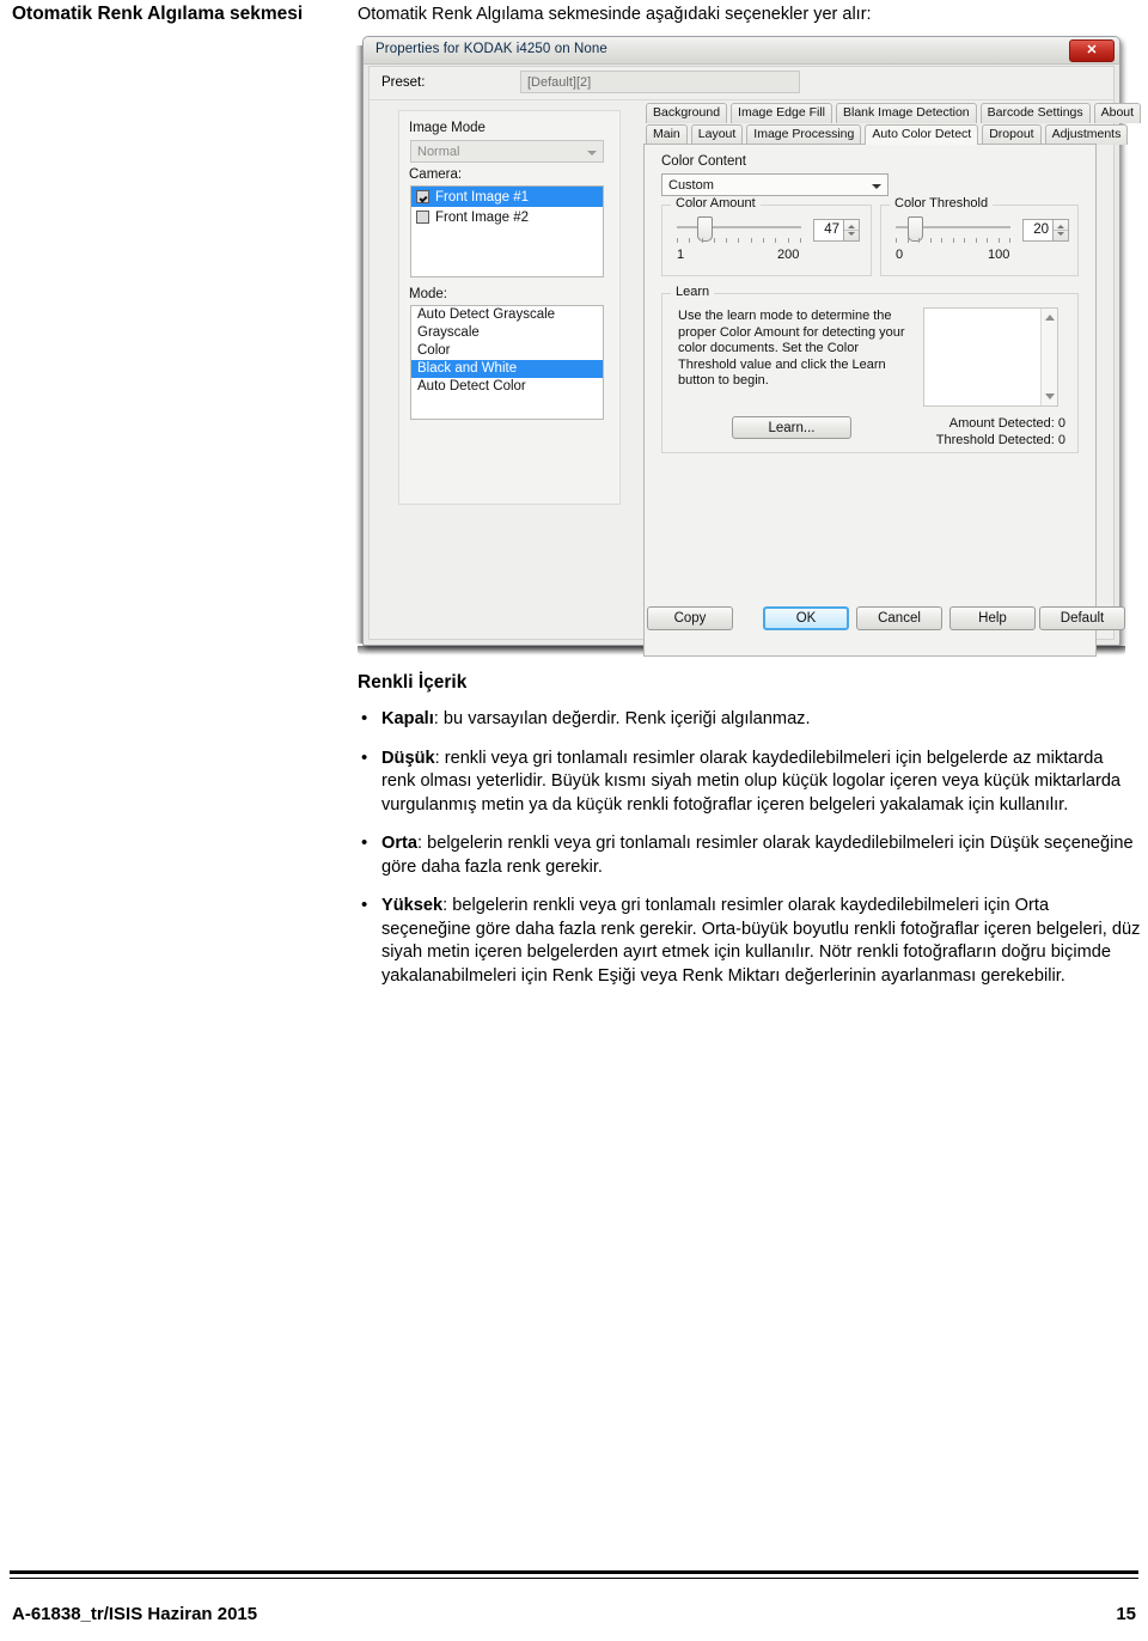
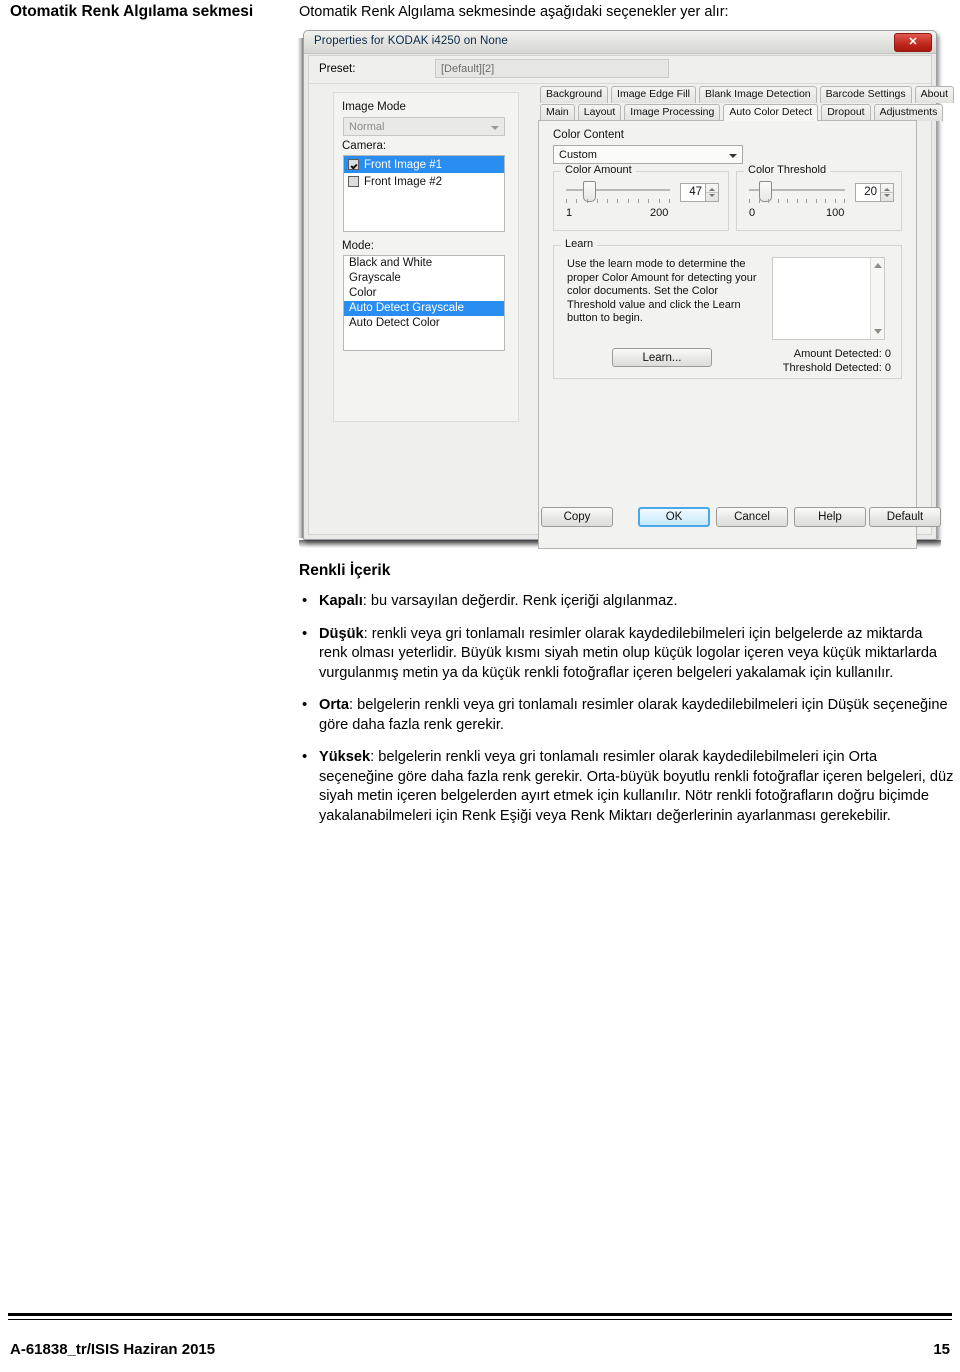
  Otomatik Renk Algılama sekmesi
  Otomatik Renk Algılama sekmesinde aşağıdaki seçenekler yer alır:
  Properties for KODAK i4250 on None
  ✕
  Preset:
  [Default][2]
  Image Mode
  Normal
  Camera:
  Front Image #1
  Front Image #2
  Mode:
- Auto Detect Grayscale
+ Black and White
  Grayscale
  Color
- Black and White
+ Auto Detect Grayscale
  Auto Detect Color
  Background
  Image Edge Fill
  Blank Image Detection
  Barcode Settings
  About
  Main
  Layout
  Image Processing
  Auto Color Detect
  Dropout
  Adjustments
  Color Content
  Custom
  Color Amount
  1
  200
  47
  Color Threshold
  0
  100
  20
  Learn
  Use the learn mode to determine the proper Color Amount for detecting your color documents. Set the Color Threshold value and click the Learn button to begin.
  Learn...
  Amount Detected: 0
  Threshold Detected: 0
  Copy
  OK
  Cancel
  Help
  Default
  Renkli İçerik
  Kapalı: bu varsayılan değerdir. Renk içeriği algılanmaz.
  Düşük: renkli veya gri tonlamalı resimler olarak kaydedilebilmeleri için belgelerde az miktarda renk olması yeterlidir. Büyük kısmı siyah metin olup küçük logolar içeren veya küçük miktarlarda vurgulanmış metin ya da küçük renkli fotoğraflar içeren belgeleri yakalamak için kullanılır.
  Orta: belgelerin renkli veya gri tonlamalı resimler olarak kaydedilebilmeleri için Düşük seçeneğine göre daha fazla renk gerekir.
  Yüksek: belgelerin renkli veya gri tonlamalı resimler olarak kaydedilebilmeleri için Orta seçeneğine göre daha fazla renk gerekir. Orta-büyük boyutlu renkli fotoğraflar içeren belgeleri, düz siyah metin içeren belgelerden ayırt etmek için kullanılır. Nötr renkli fotoğrafların doğru biçimde yakalanabilmeleri için Renk Eşiği veya Renk Miktarı değerlerinin ayarlanması gerekebilir.
  A-61838_tr/ISIS Haziran 2015
  15
